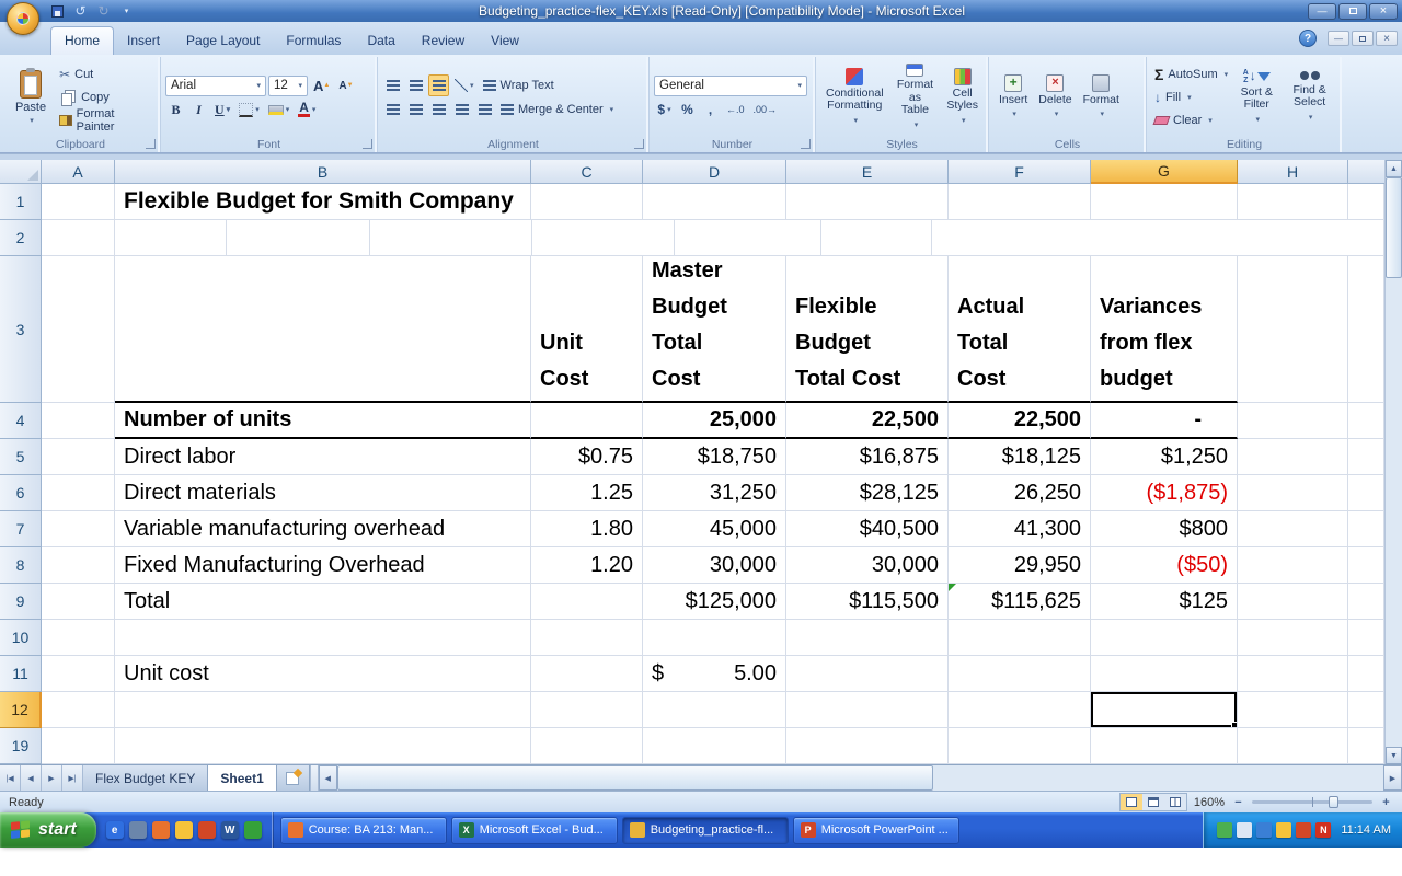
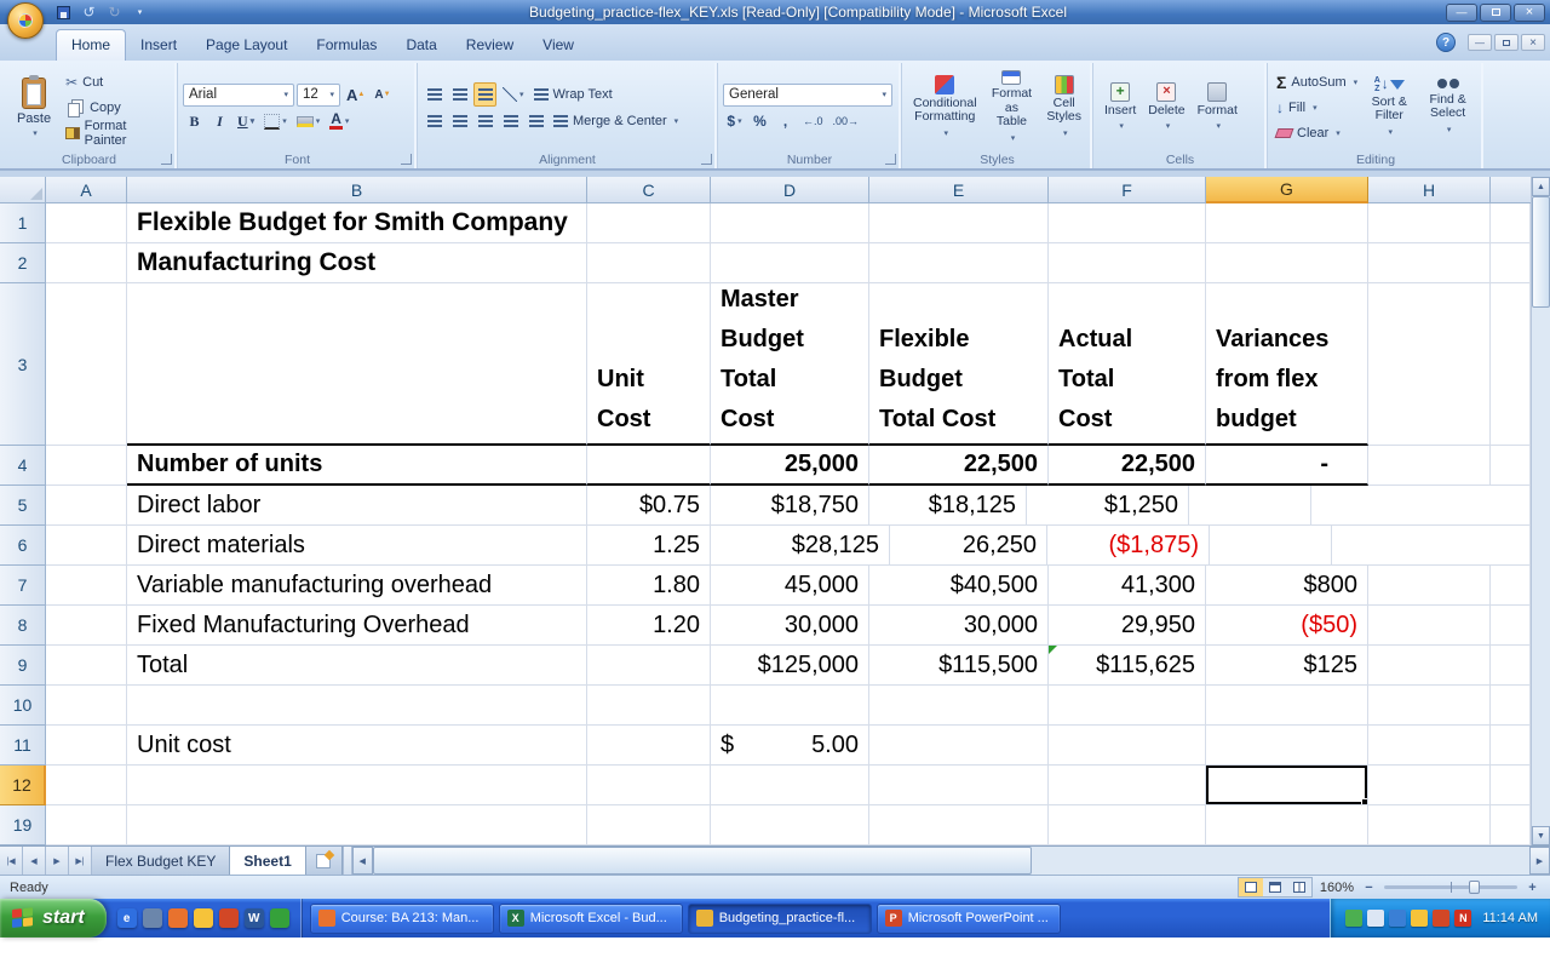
  ↺
  ↻
  Budgeting_practice-flex_KEY.xls [Read-Only] [Compatibility Mode] - Microsoft Excel
  —
  ×
  Home
  Insert
  Page Layout
  Formulas
  Data
  Review
  View
  ?
  —
  ×
  Paste
  ✂
  Cut
  Copy
  Format Painter
  Clipboard
  Arial
  12
  A
  A
  B
  I
  U
  ▾
  A
  Font
  Wrap Text
  Merge & Center
  Alignment
  General
  $
  %
  ,
  ←.0
  .00→
  Number
  Conditional Formatting
  Format as Table
  Cell Styles
  Styles
  +
  Insert
  ×
  Delete
  Format
  Cells
  Σ
  AutoSum
  ↓
  Fill
  Clear
  ↓
  Sort & Filter
  Find & Select
  Editing
  A
  B
  C
  D
  E
  F
  G
  H
  1
  Flexible Budget for Smith Company
  2
+ Manufacturing Cost
  3
  Unit
  Cost
  Master
  Budget
  Total
  Cost
  Flexible
  Budget
  Total Cost
  Actual
  Total
  Cost
  Variances
  from flex
  budget
  4
  Number of units
  25,000
  22,500
  22,500
  -
  5
  Direct labor
  $0.75
  $18,750
- $16,875
  $18,125
  $1,250
  6
  Direct materials
  1.25
- 31,250
  $28,125
  26,250
  ($1,875)
  7
  Variable manufacturing overhead
  1.80
  45,000
  $40,500
  41,300
  $800
  8
  Fixed Manufacturing Overhead
  1.20
  30,000
  30,000
  29,950
  ($50)
  9
  Total
  $125,000
  $115,500
  $115,625
  $125
  10
  11
  Unit cost
  $
  5.00
  12
  19
  Flex Budget KEY
  Sheet1
  Ready
  160%
  −
  +
  start
  e
  W
  Course: BA 213: Man...
  X
  Microsoft Excel - Bud...
  Budgeting_practice-fl...
  P
  Microsoft PowerPoint ...
  N
  11:14 AM
